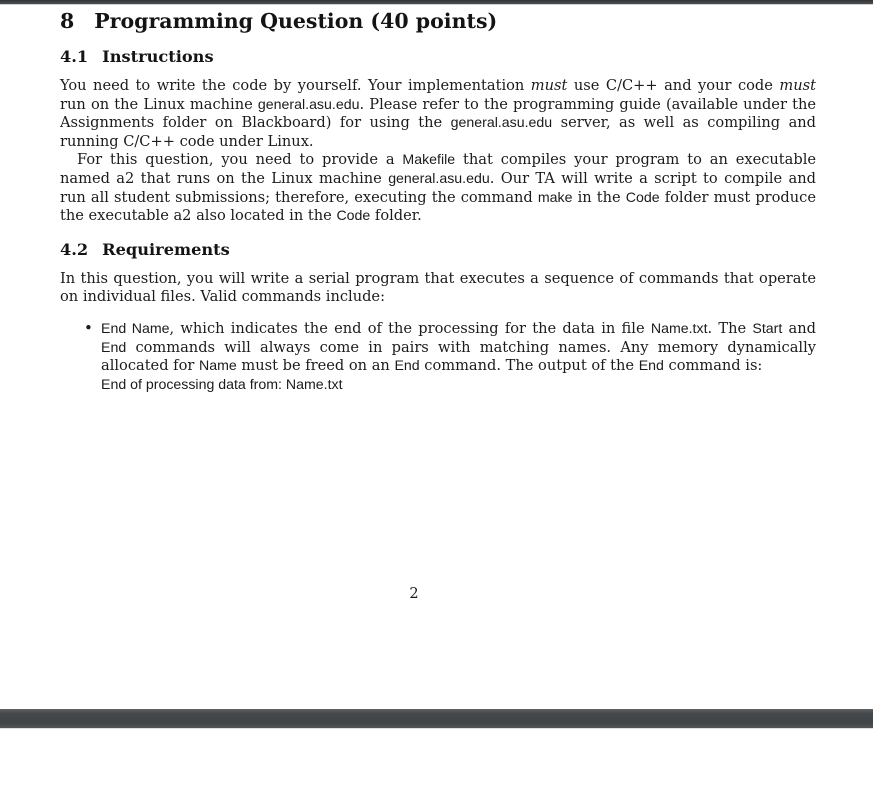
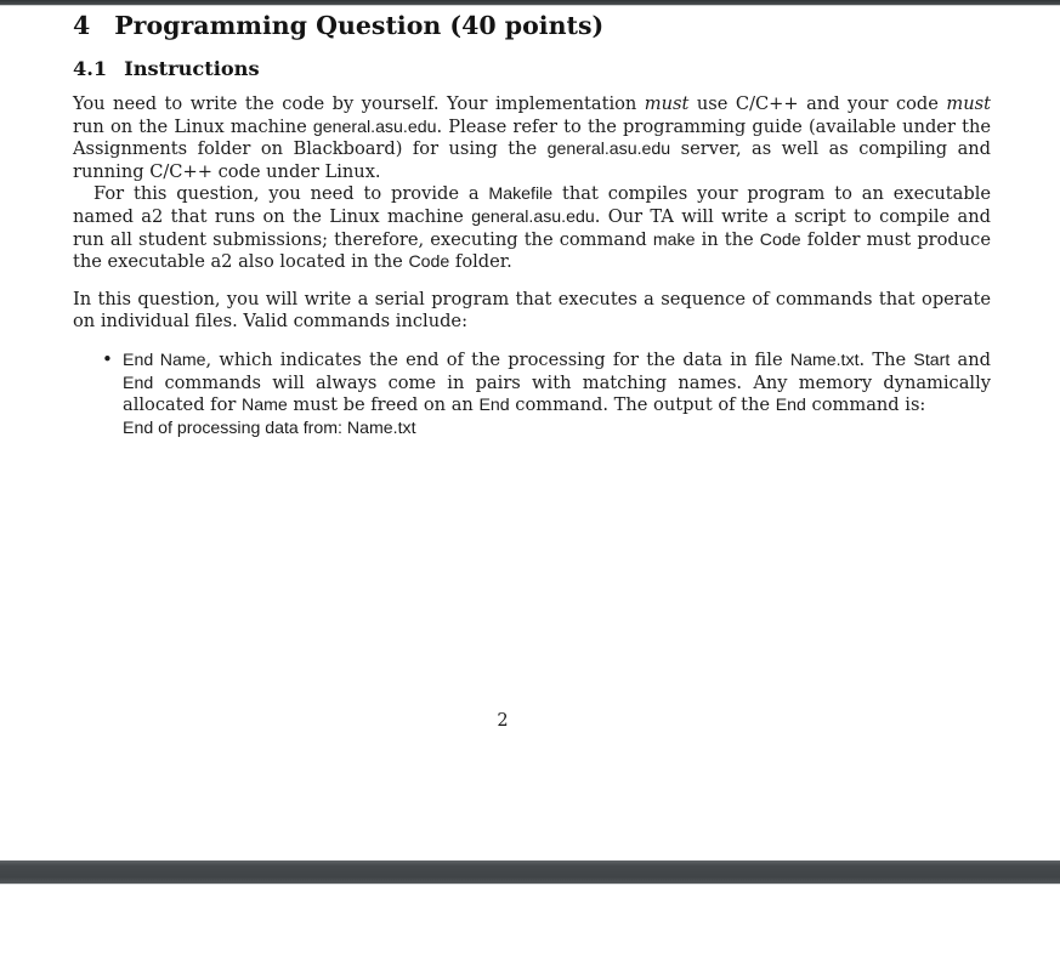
- 8 Programming Question (40 points)
+ 4 Programming Question (40 points)
  4.1 Instructions
  You need to write the code by yourself. Your implementation must use C/C++ and your code must run on the Linux machine general.asu.edu. Please refer to the programming guide (available under the Assignments folder on Blackboard) for using the general.asu.edu server, as well as compiling and running C/C++ code under Linux.
  For this question, you need to provide a Makefile that compiles your program to an executable named a2 that runs on the Linux machine general.asu.edu. Our TA will write a script to compile and run all student submissions; therefore, executing the command make in the Code folder must produce the executable a2 also located in the Code folder.
- 4.2 Requirements
  In this question, you will write a serial program that executes a sequence of commands that operate on individual files. Valid commands include:
  End Name, which indicates the end of the processing for the data in file Name.txt. The Start and End commands will always come in pairs with matching names. Any memory dynamically allocated for Name must be freed on an End command. The output of the End command is:
  End of processing data from: Name.txt
  2
